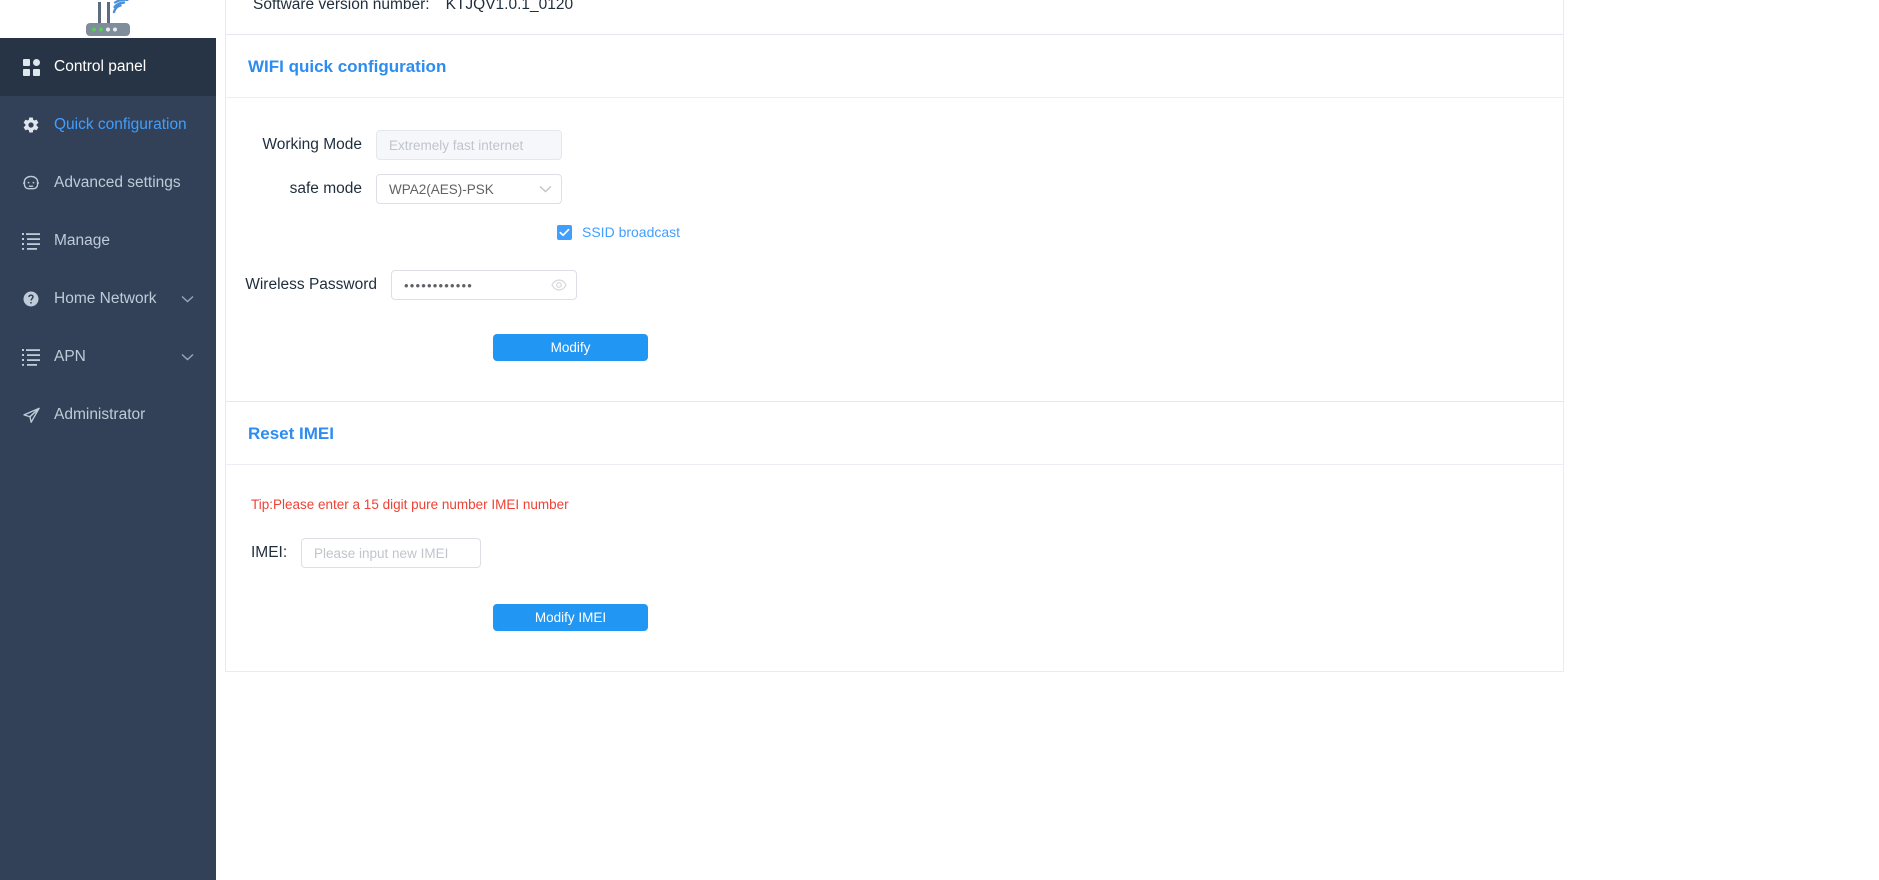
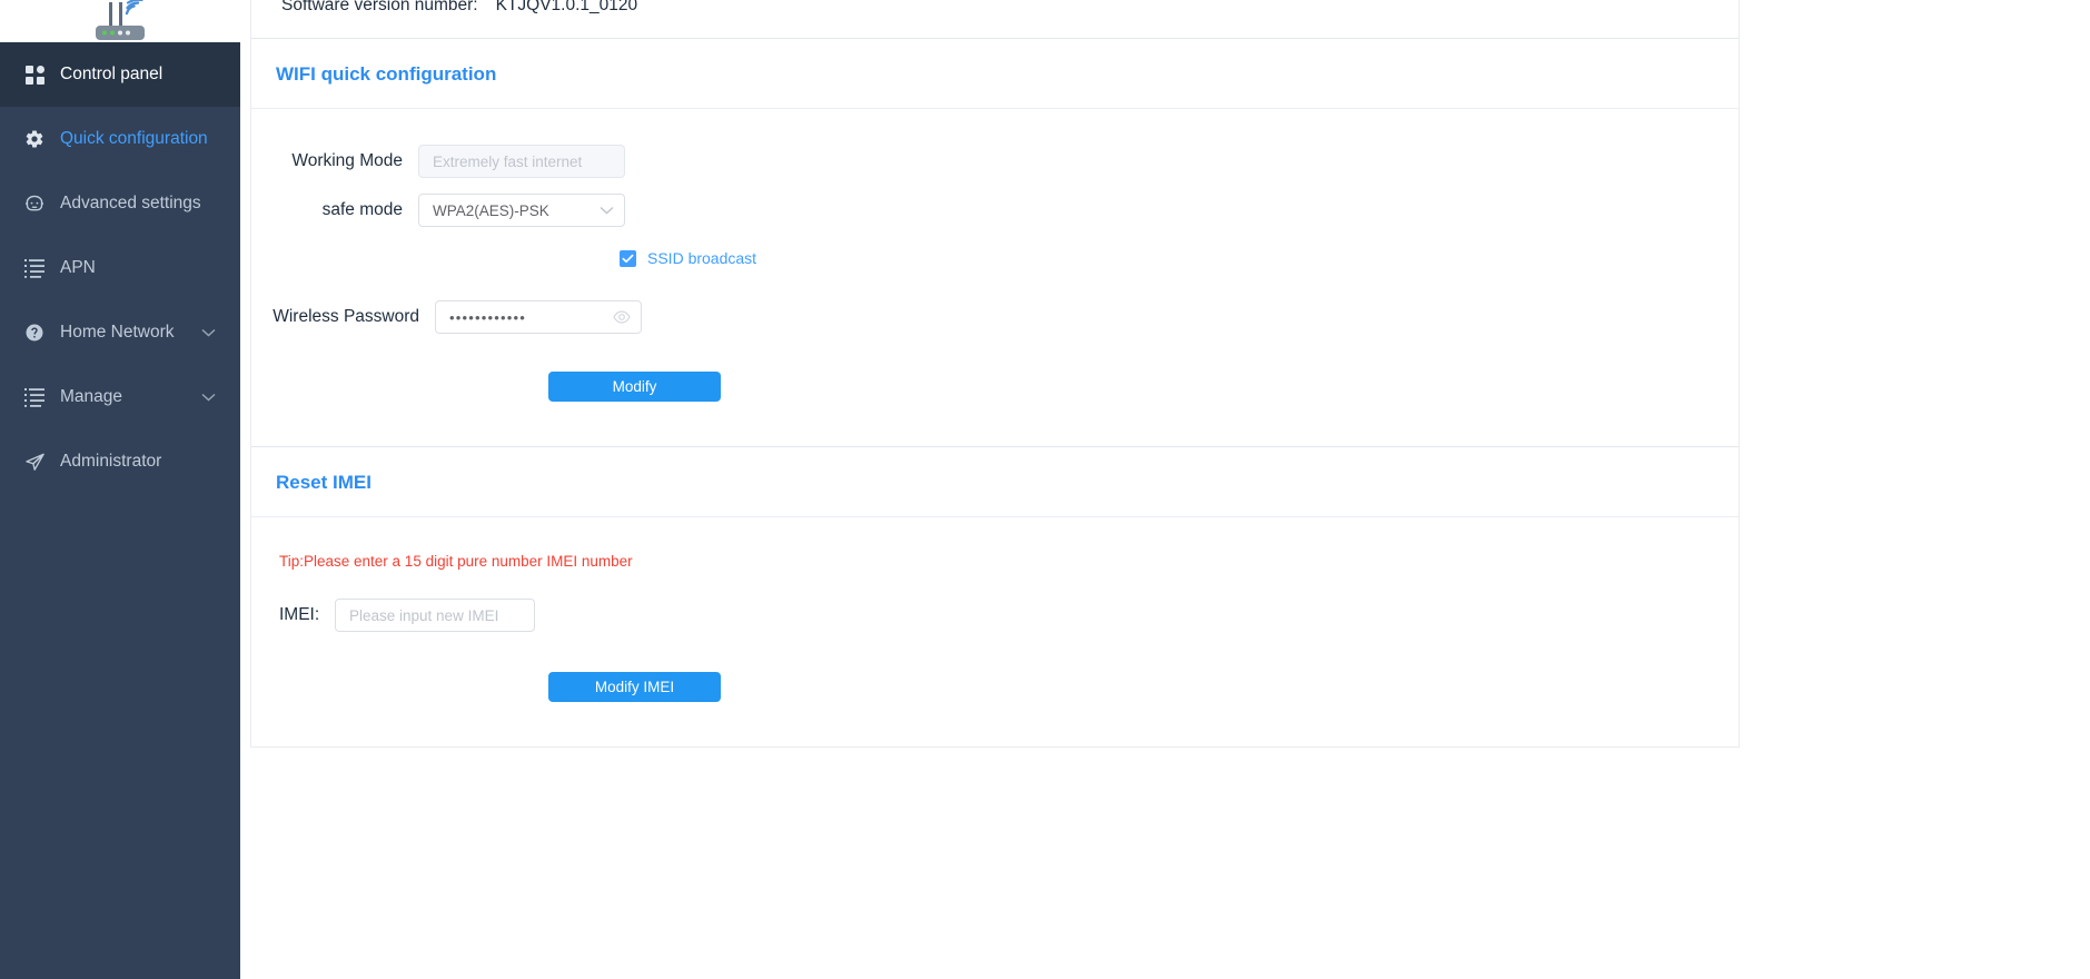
  Control panel
  Quick configuration
  Advanced settings
- Manage
+ APN
  Home Network
- APN
+ Manage
  Administrator
  Software version number:
  KTJQV1.0.1_0120
  WIFI quick configuration
  Working Mode
  Extremely fast internet
  safe mode
  WPA2(AES)-PSK
  SSID broadcast
  Wireless Password
  ••••••••••••
  Modify
  Reset IMEI
  Tip:Please enter a 15 digit pure number IMEI number
  IMEI:
  Please input new IMEI
  Modify IMEI
